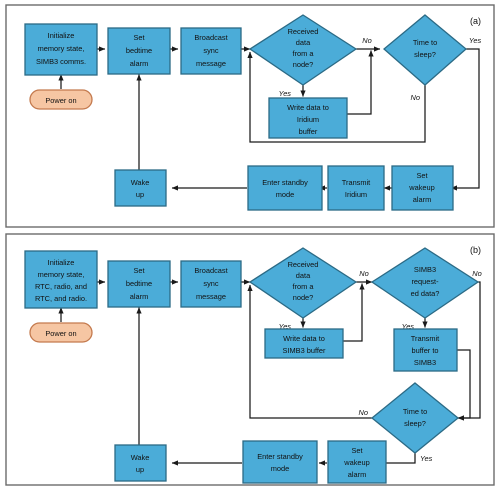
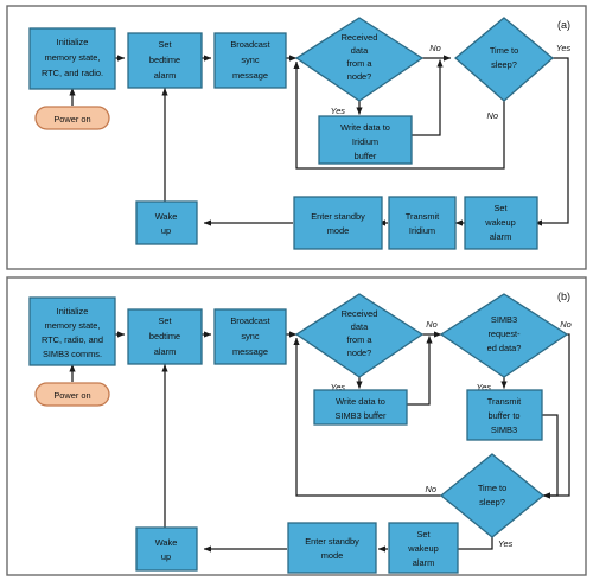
  (a)
  No
  Yes
  Yes
  No
  Initialize
  memory state,
- SIMB3 comms.
+ RTC, and radio.
  Power on
  Set
  bedtime
  alarm
  Broadcast
  sync
  message
  Received
  data
  from a
  node?
  Write data to
  Iridium
  buffer
  Time to
  sleep?
  Set
  wakeup
  alarm
  Transmit
  Iridium
  Enter standby
  mode
  Wake
  up
  (b)
  No
  Yes
  No
  Yes
  No
  Yes
  Initialize
  memory state,
  RTC, radio, and
- RTC, and radio.
+ SIMB3 comms.
  Power on
  Set
  bedtime
  alarm
  Broadcast
  sync
  message
  Received
  data
  from a
  node?
  Write data to
  SIMB3 buffer
  SIMB3
  request-
  ed data?
  Transmit
  buffer to
  SIMB3
  Time to
  sleep?
  Set
  wakeup
  alarm
  Enter standby
  mode
  Wake
  up
